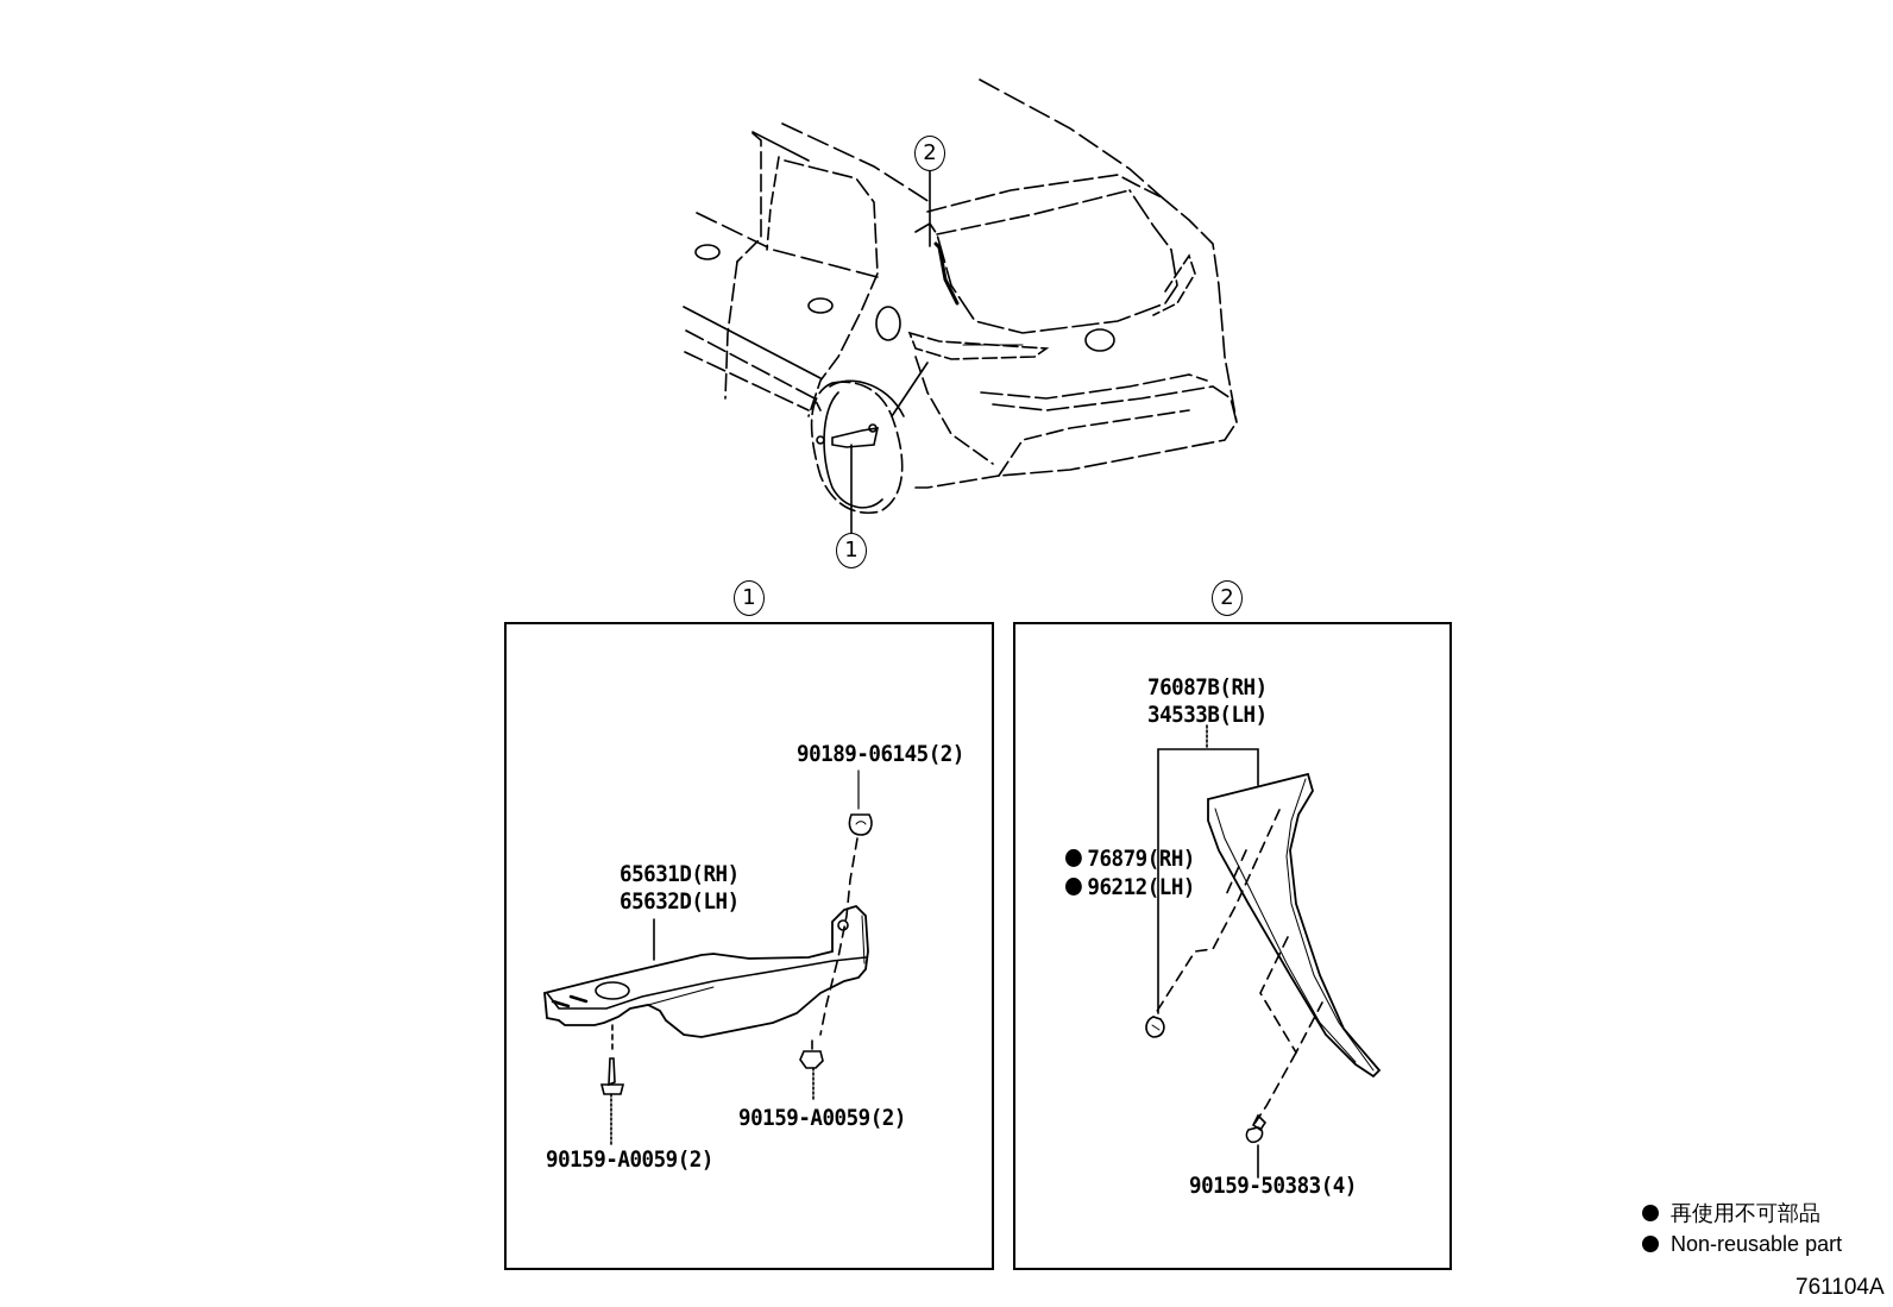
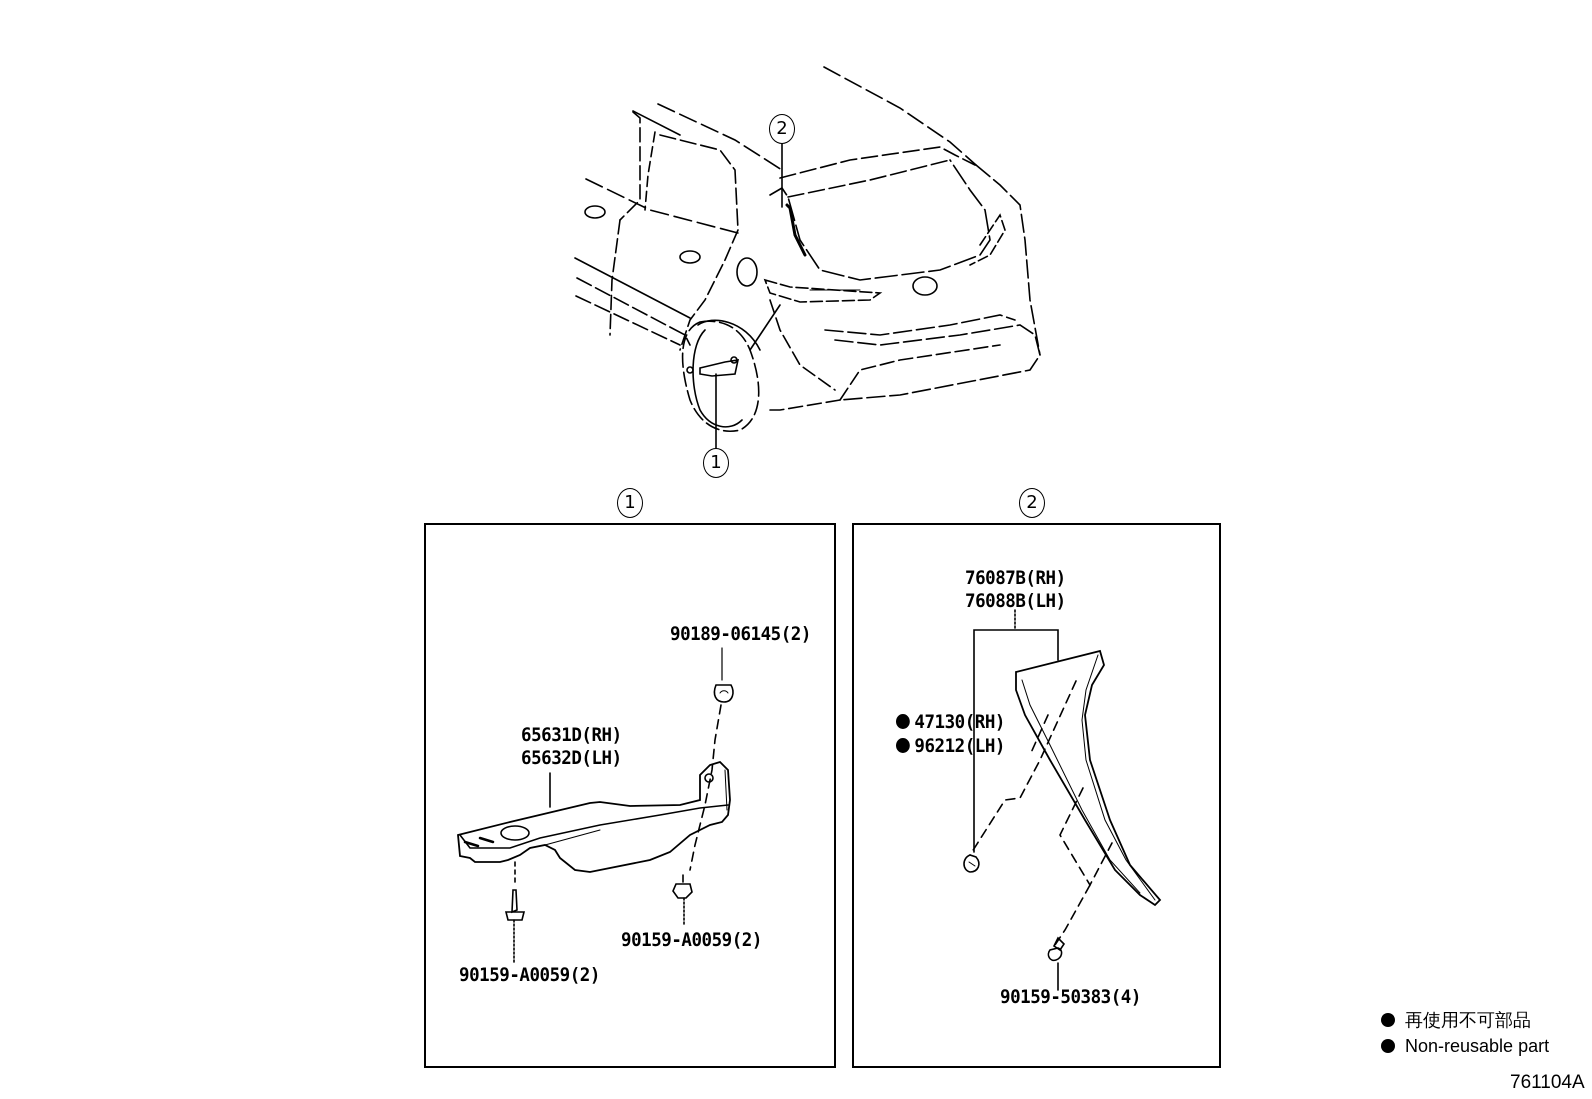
  2
  1
  1
  2
  90189-06145(2)
  65631D(RH)
  65632D(LH)
  90159-A0059(2)
  90159-A0059(2)
  76087B(RH)
- 34533B(LH)
+ 76088B(LH)
- 76879(RH)
+ 47130(RH)
  96212(LH)
  90159-50383(4)
  再使用不可部品
  Non-reusable part
  761104A
